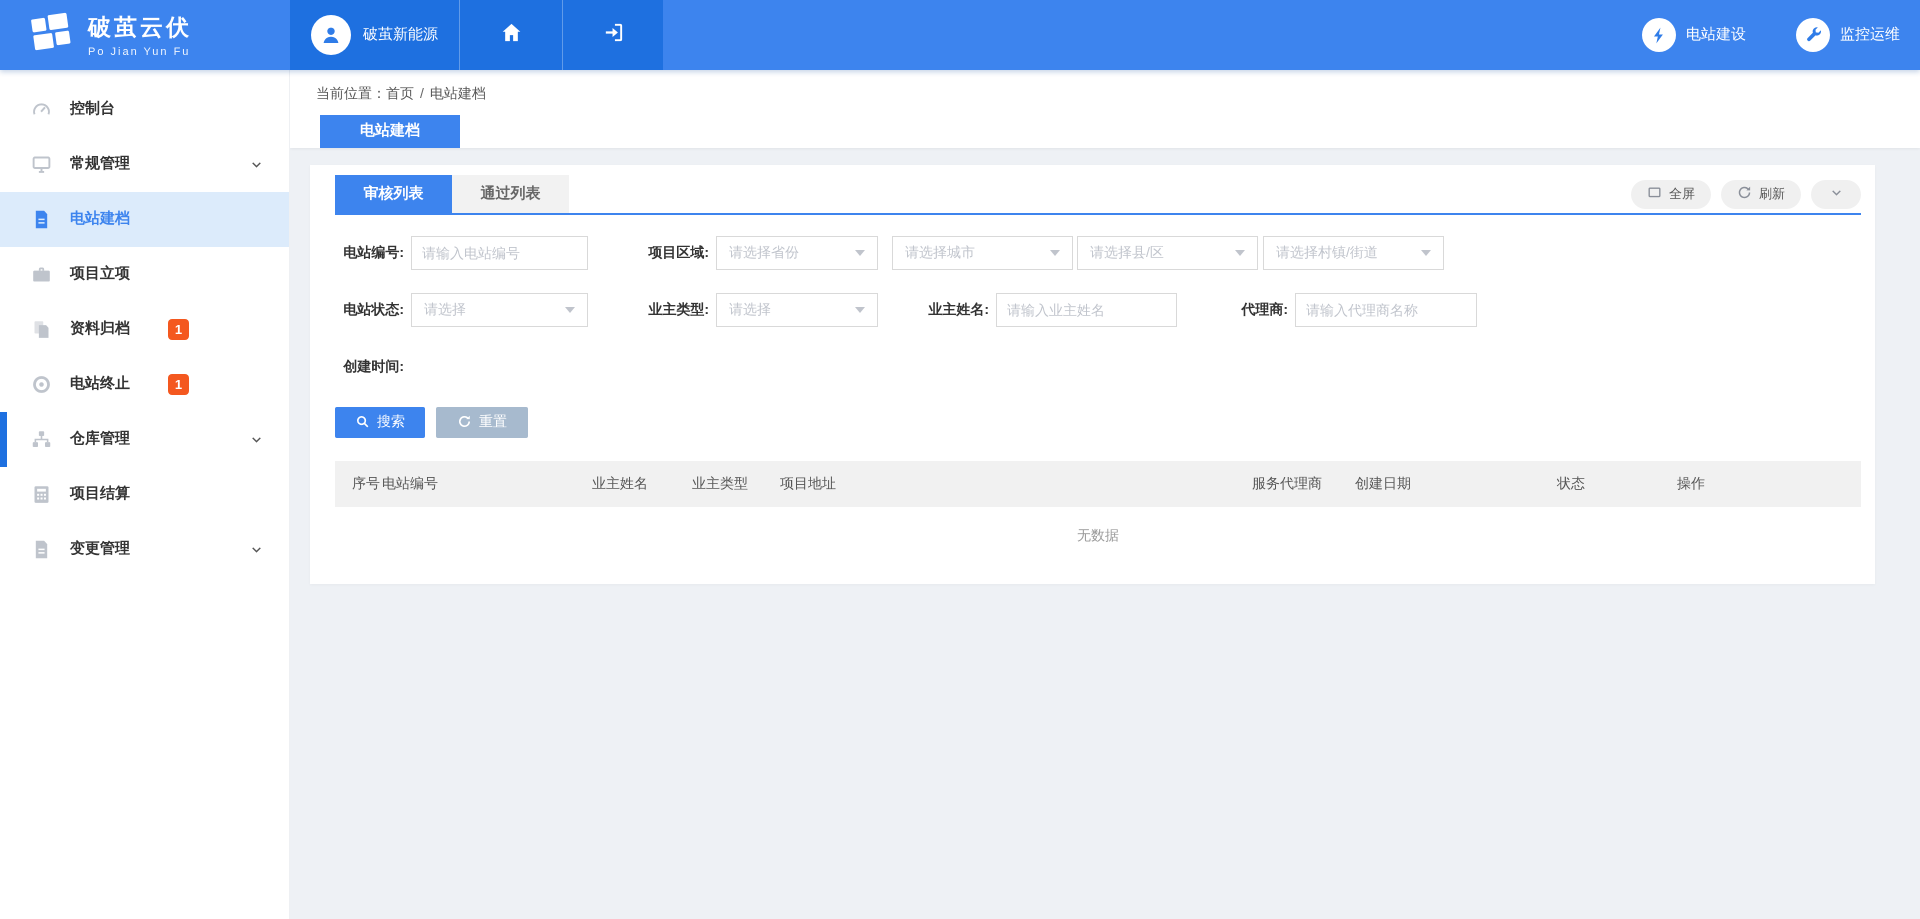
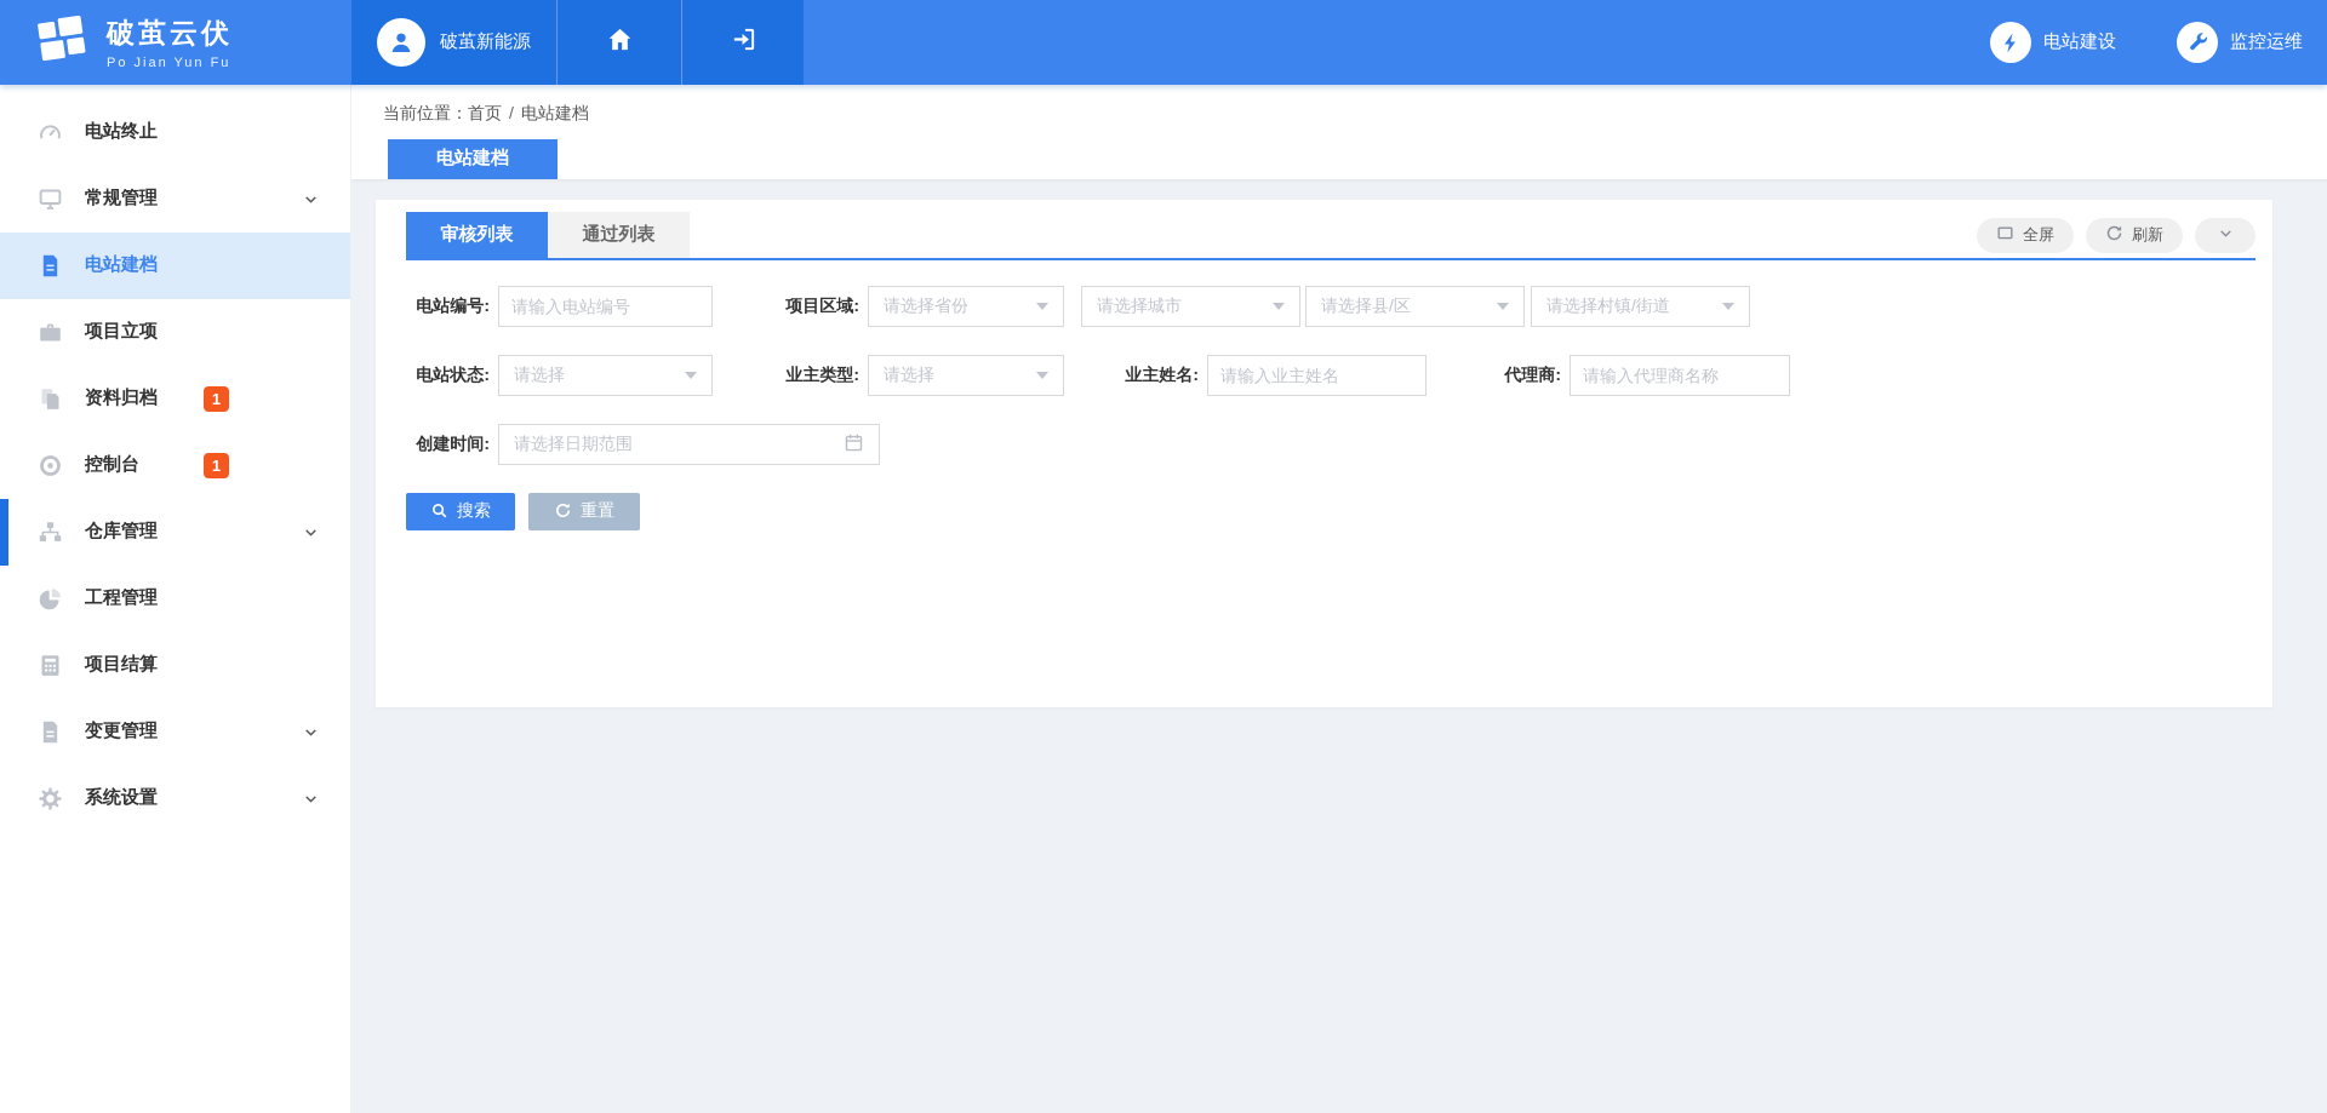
  破茧云伏
  Po Jian Yun Fu
  破茧新能源
  电站建设
  监控运维
- 控制台
+ 电站终止
  常规管理
  电站建档
  项目立项
  资料归档
  1
- 电站终止
+ 控制台
  1
  仓库管理
+ 工程管理
  项目结算
  变更管理
+ 系统设置
  当前位置：首页 / 电站建档
  电站建档
  审核列表
  通过列表
  全屏
  刷新
  电站编号:
  请输入电站编号
  项目区域:
  请选择省份
  请选择城市
  请选择县/区
  请选择村镇/街道
  电站状态:
  请选择
  业主类型:
  请选择
  业主姓名:
  请输入业主姓名
  代理商:
  请输入代理商名称
  创建时间:
+ 请选择日期范围
  搜索
  重置
- 序号
- 电站编号
- 业主姓名
- 业主类型
- 项目地址
- 服务代理商
- 创建日期
- 状态
- 操作
- 无数据
